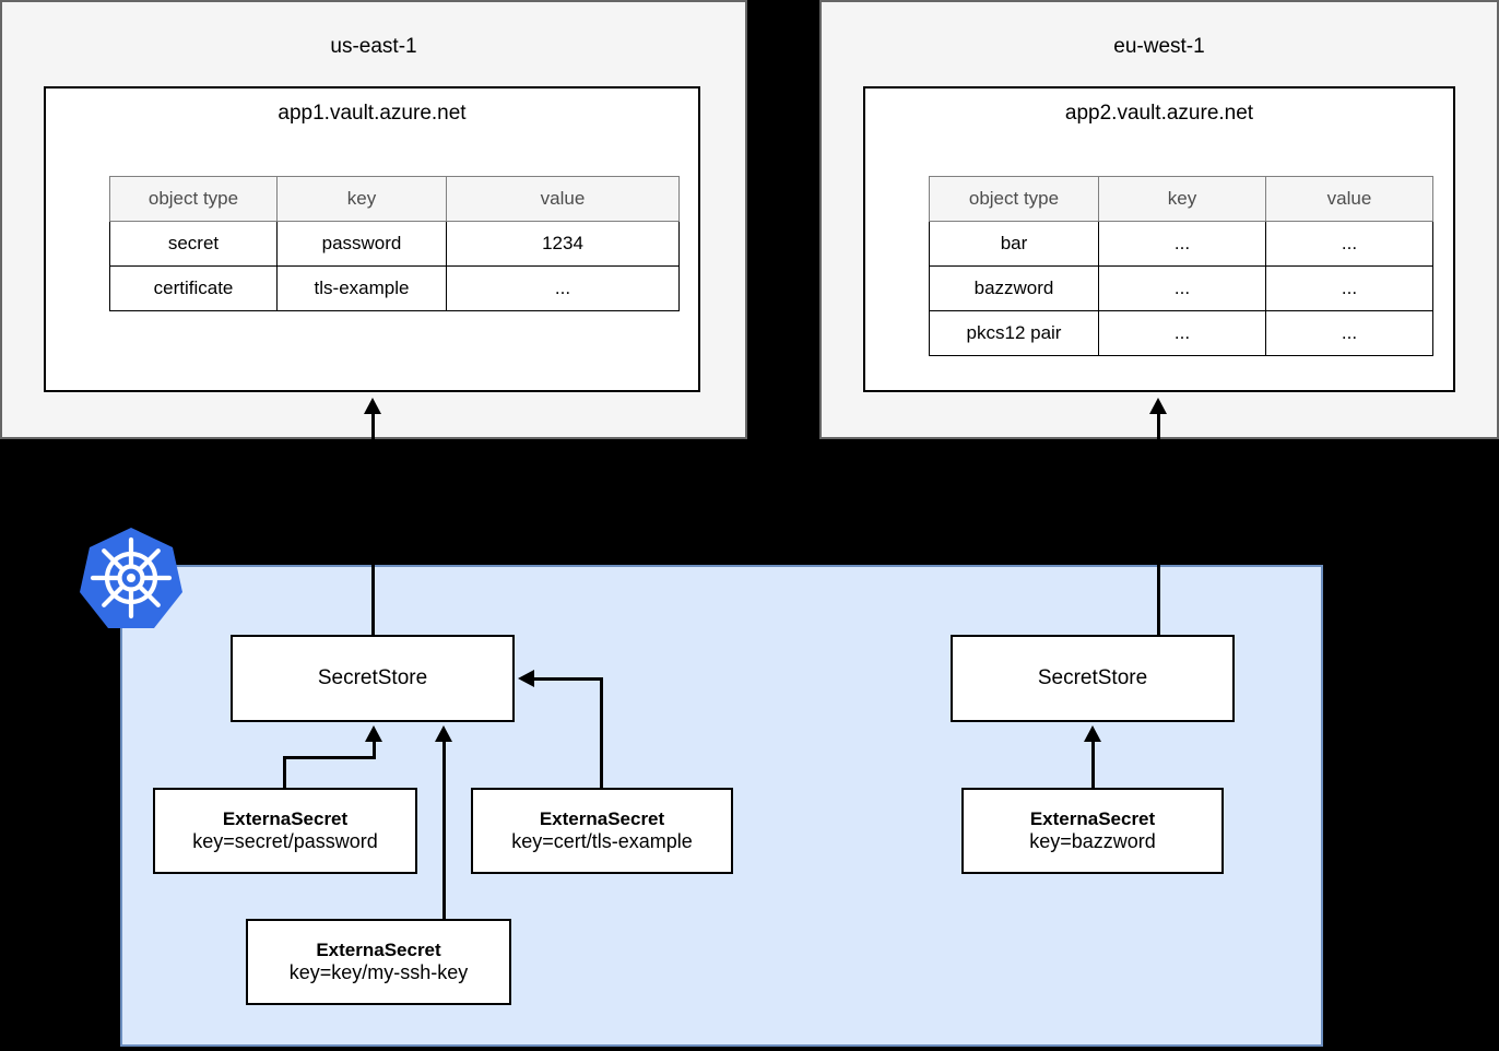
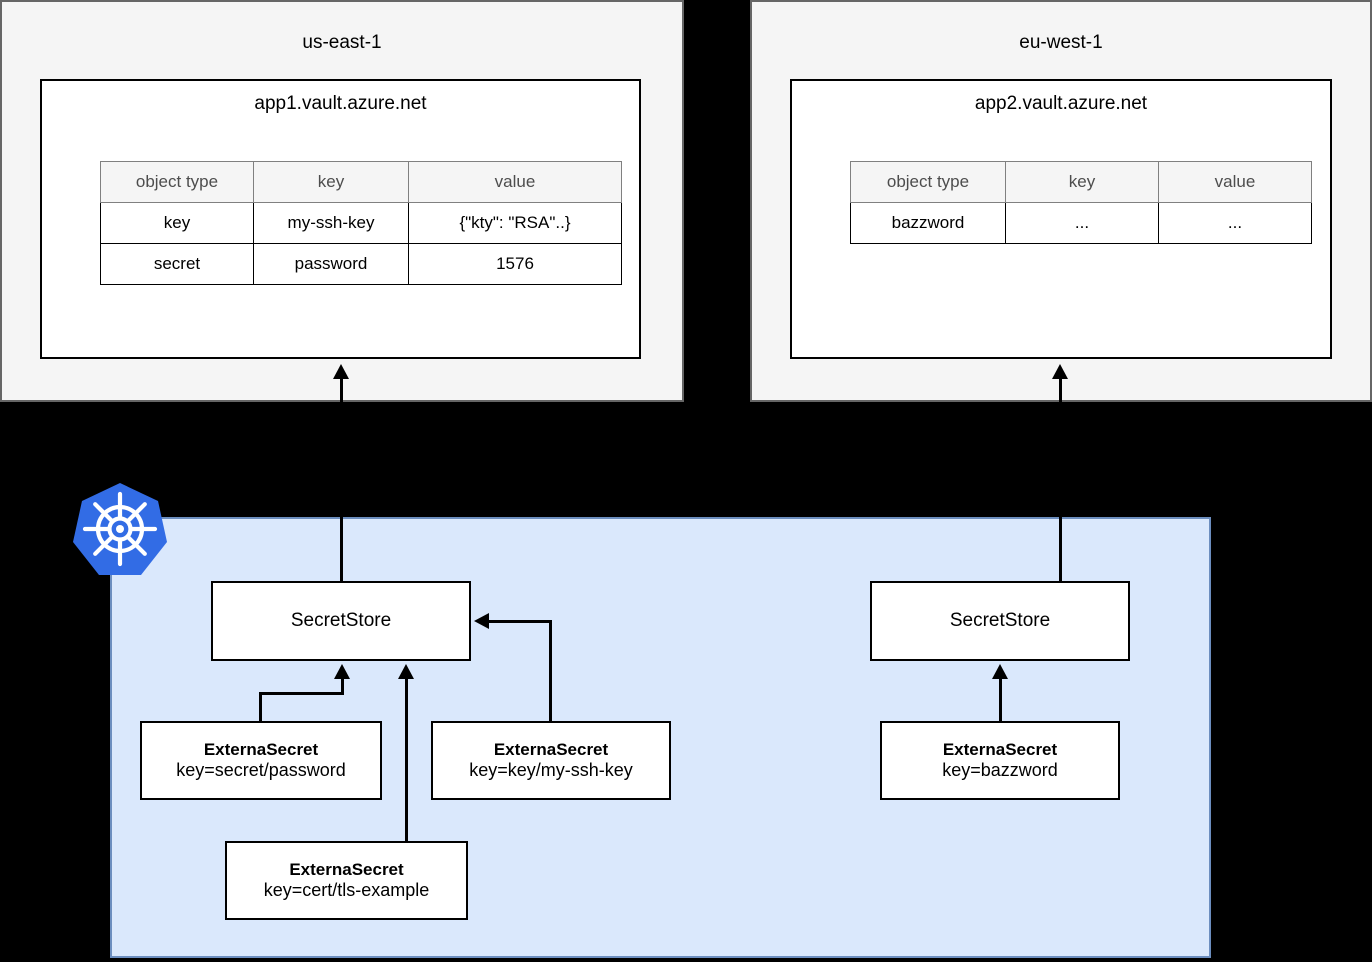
  us-east-1
  app1.vault.azure.net
  object type	key	value
+ key	my-ssh-key	{"kty": "RSA"..}
- secret	password	1234
+ secret	password	1576
- certificate	tls-example	...
  eu-west-1
  app2.vault.azure.net
  object type	key	value
- bar	...	...
  bazzword	...	...
- pkcs12 pair	...	...
  SecretStore
  SecretStore
  ExternaSecret
  key=secret/password
  ExternaSecret
- key=cert/tls-example
+ key=key/my-ssh-key
  ExternaSecret
- key=key/my-ssh-key
+ key=cert/tls-example
  ExternaSecret
  key=bazzword
